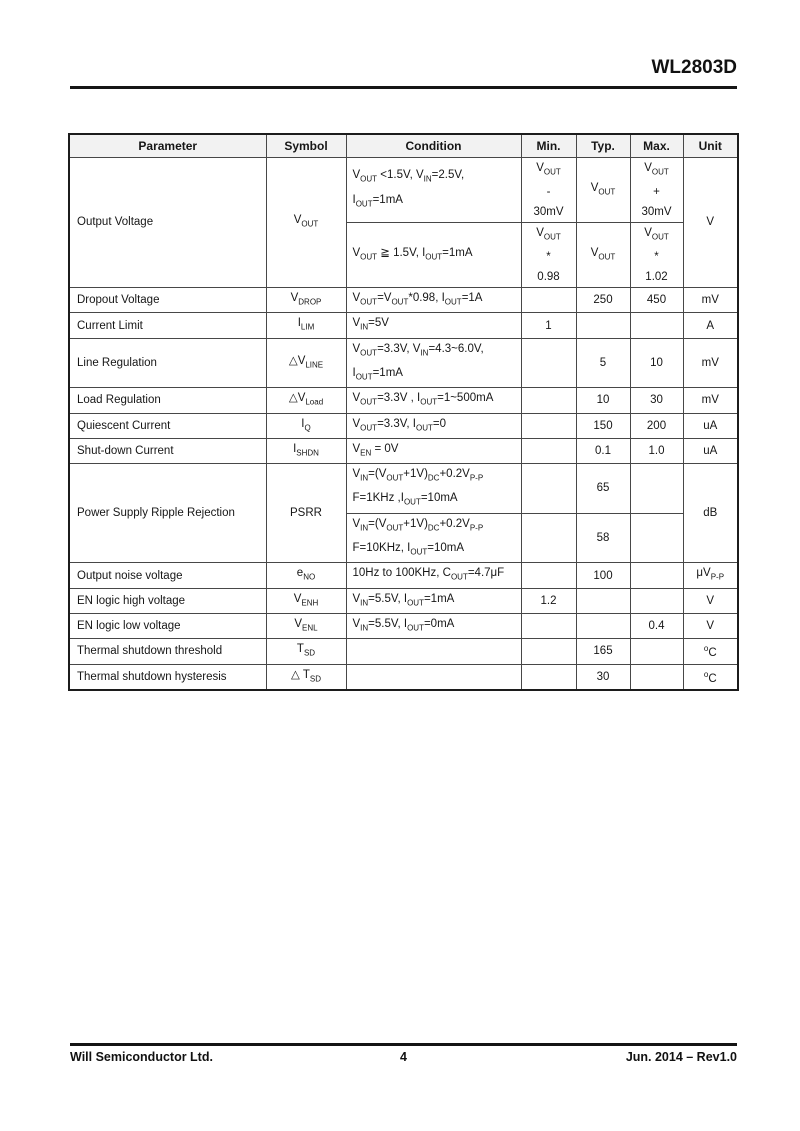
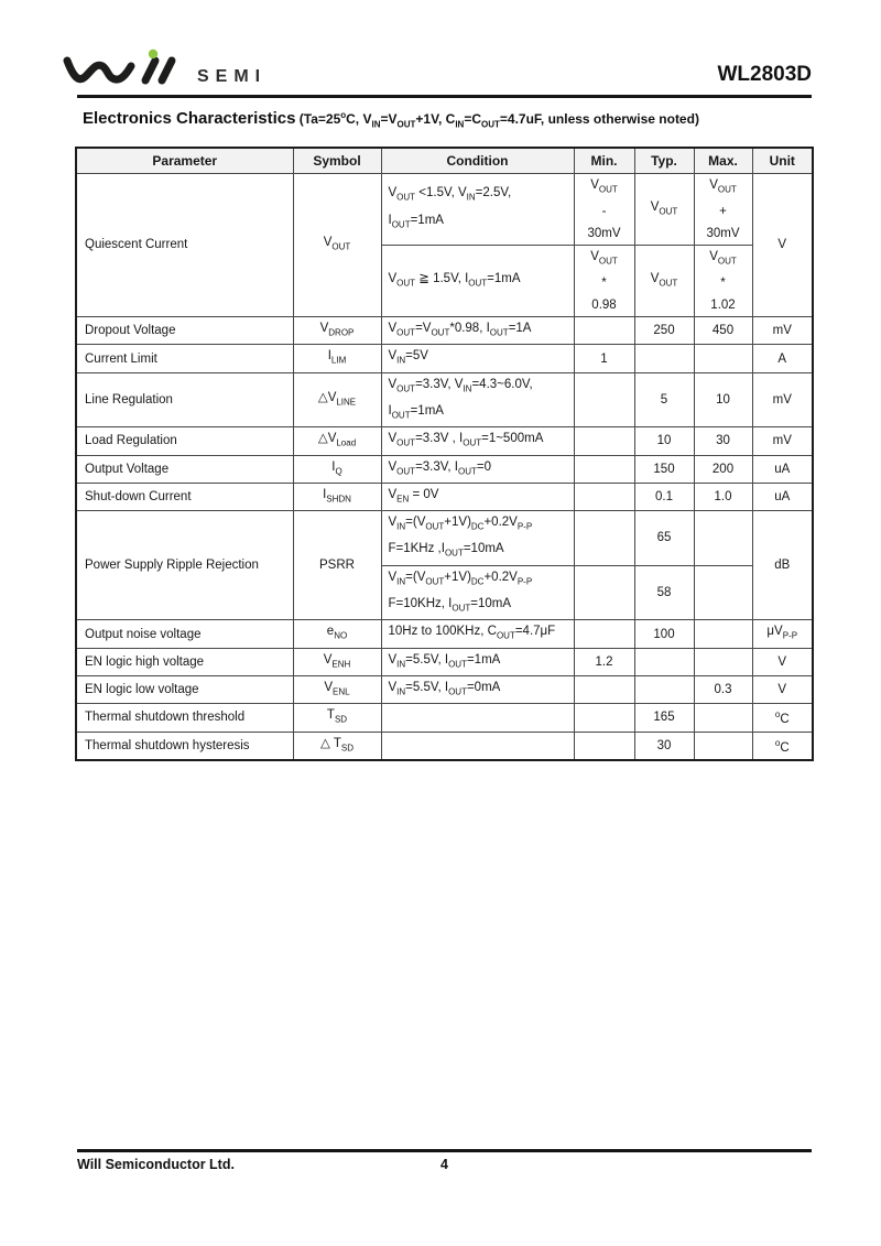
+ SEMI
  WL2803D
+ Electronics Characteristics (Ta=25oC, VIN=VOUT+1V, CIN=COUT=4.7uF, unless otherwise noted)
  Parameter	Symbol	Condition	Min.	Typ.	Max.	Unit
- Output Voltage	VOUT	VOUT <1.5V, VIN=2.5V,IOUT=1mA	VOUT-30mV	VOUT	VOUT+30mV	V
+ Quiescent Current	VOUT	VOUT <1.5V, VIN=2.5V,IOUT=1mA	VOUT-30mV	VOUT	VOUT+30mV	V
  VOUT ≧ 1.5V, IOUT=1mA	VOUT*0.98	VOUT	VOUT*1.02
  Dropout Voltage	VDROP	VOUT=VOUT*0.98, IOUT=1A		250	450	mV
  Current Limit	ILIM	VIN=5V	1			A
  Line Regulation	△VLINE	VOUT=3.3V, VIN=4.3~6.0V,IOUT=1mA		5	10	mV
  Load Regulation	△VLoad	VOUT=3.3V , IOUT=1~500mA		10	30	mV
- Quiescent Current	IQ	VOUT=3.3V, IOUT=0		150	200	uA
+ Output Voltage	IQ	VOUT=3.3V, IOUT=0		150	200	uA
  Shut-down Current	ISHDN	VEN = 0V		0.1	1.0	uA
  Power Supply Ripple Rejection	PSRR	VIN=(VOUT+1V)DC+0.2VP-PF=1KHz ,IOUT=10mA		65		dB
  VIN=(VOUT+1V)DC+0.2VP-PF=10KHz, IOUT=10mA		58
  Output noise voltage	eNO	10Hz to 100KHz, COUT=4.7μF		100		μVP-P
  EN logic high voltage	VENH	VIN=5.5V, IOUT=1mA	1.2			V
- EN logic low voltage	VENL	VIN=5.5V, IOUT=0mA			0.4	V
+ EN logic low voltage	VENL	VIN=5.5V, IOUT=0mA			0.3	V
  Thermal shutdown threshold	TSD			165		oC
  Thermal shutdown hysteresis	△ TSD			30		oC
  Will Semiconductor Ltd.
  4
- Jun. 2014 – Rev1.0
